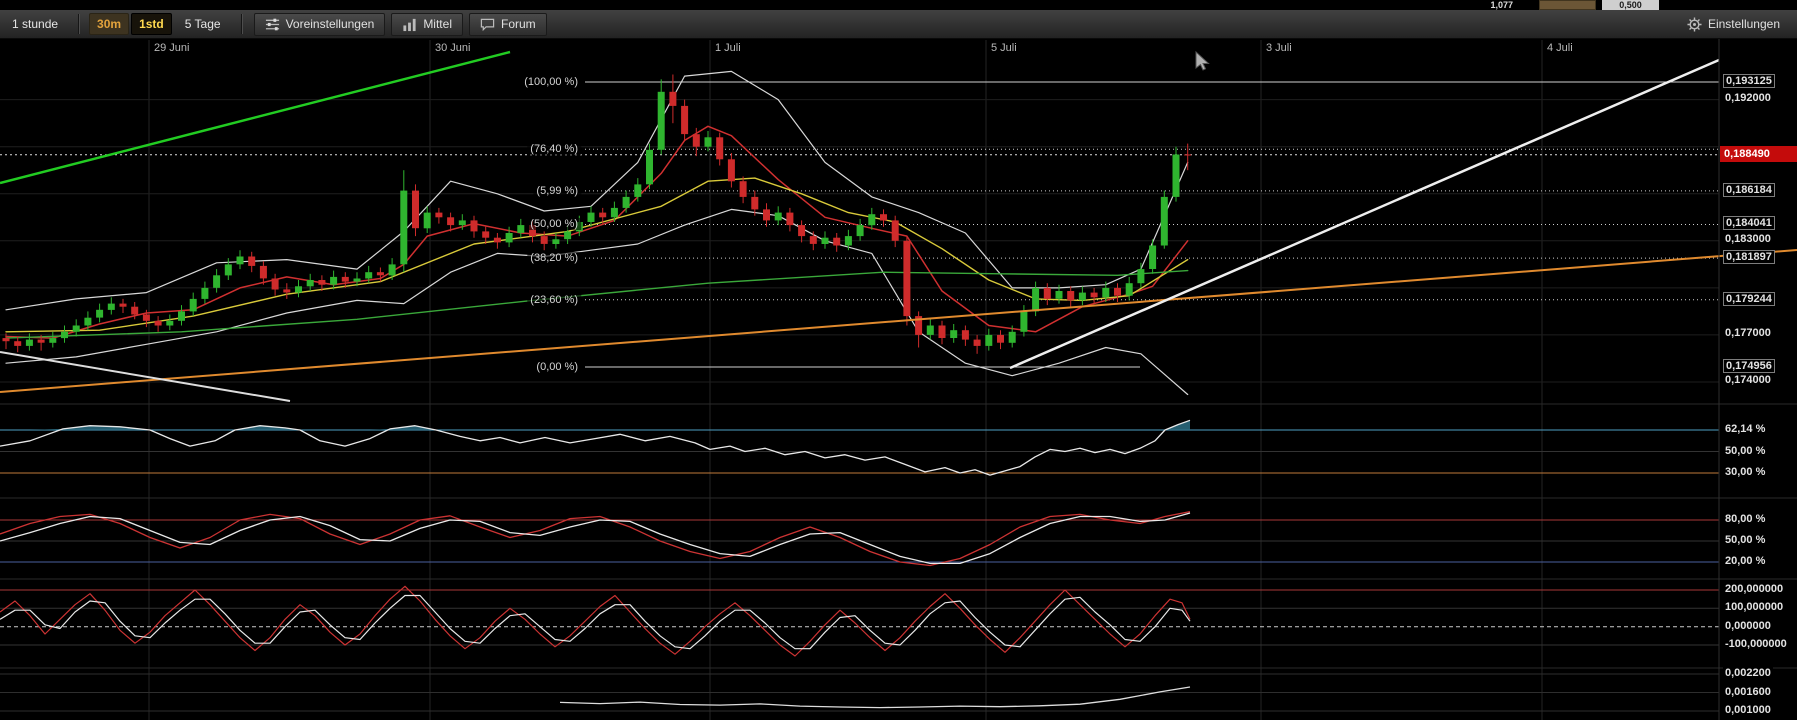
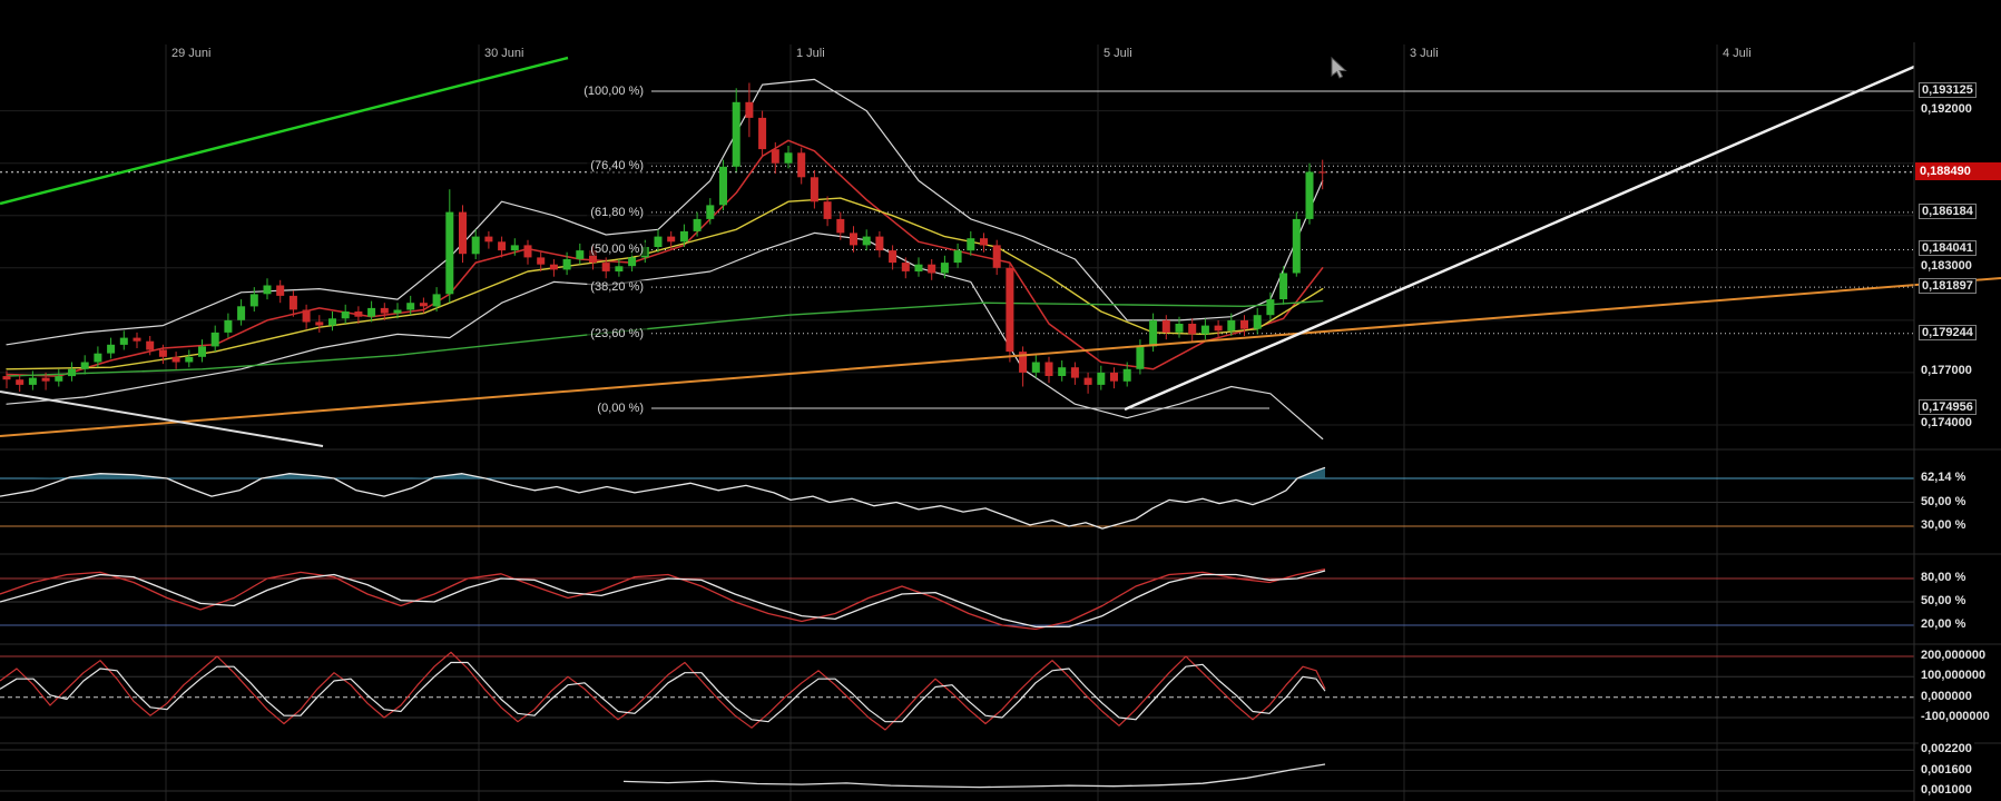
  29 Juni
  30 Juni
  1 Juli
  5 Juli
  3 Juli
  4 Juli
  (100,00 %)
  (76,40 %)
- (5,99 %)
+ (61,80 %)
  (50,00 %)
  (38,20 %)
  (23,60 %)
  (0,00 %)
  0,193125
  0,192000
  0,186184
  0,184041
  0,183000
  0,181897
  0,179244
  0,177000
  0,174956
  0,174000
  0,188490
  62,14 %
  50,00 %
  30,00 %
  80,00 %
  50,00 %
  20,00 %
  200,000000
  100,000000
  0,000000
  -100,000000
  0,002200
  0,001600
  0,001000
- 1,077
- 0,500
- 1 stunde
- 30m
- 1std
- 5 Tage
- Voreinstellungen
- Mittel
- Forum
- Einstellungen
